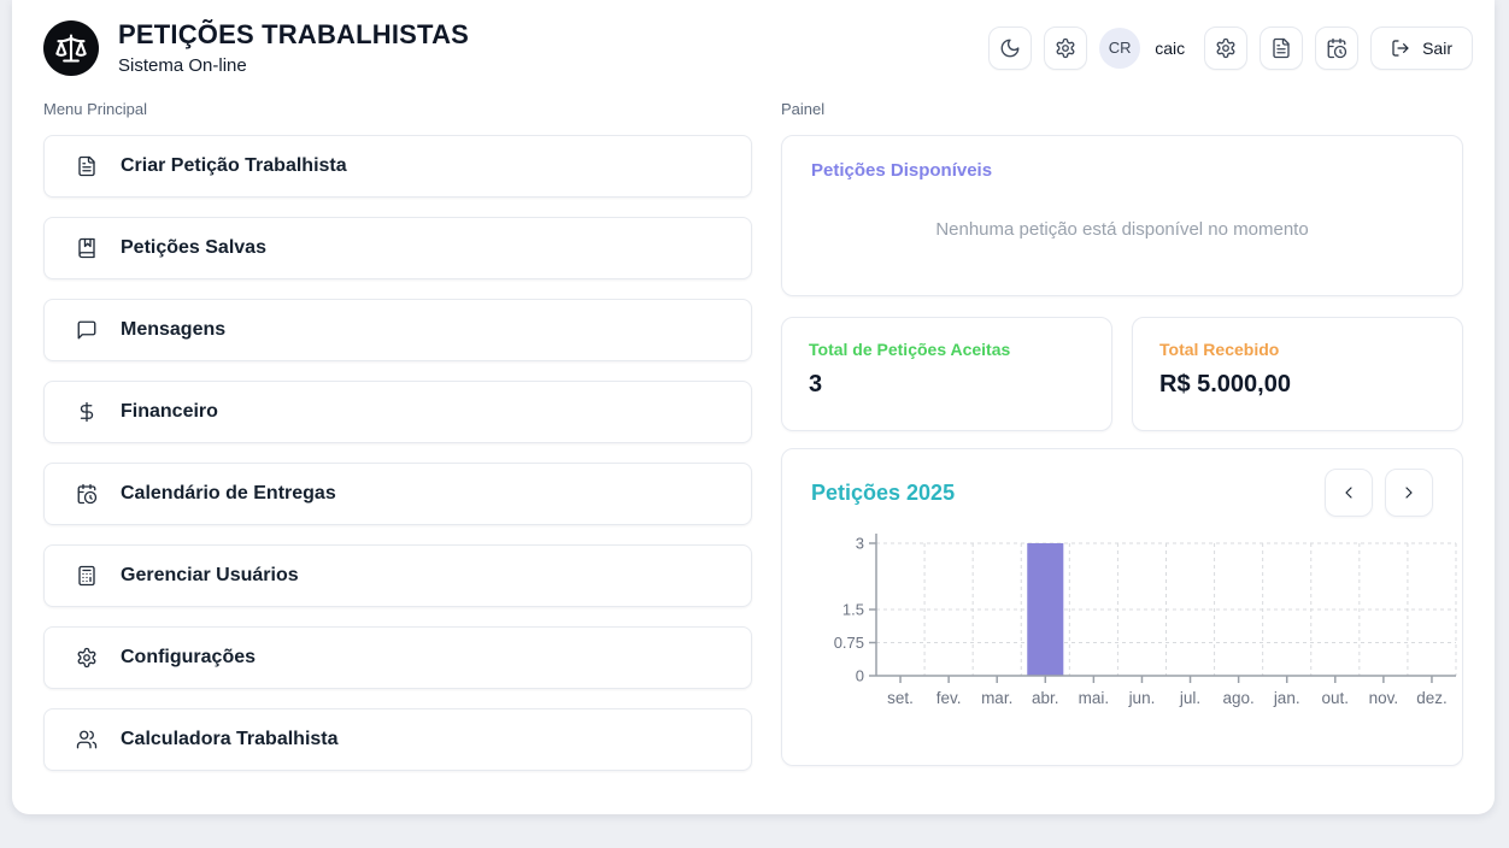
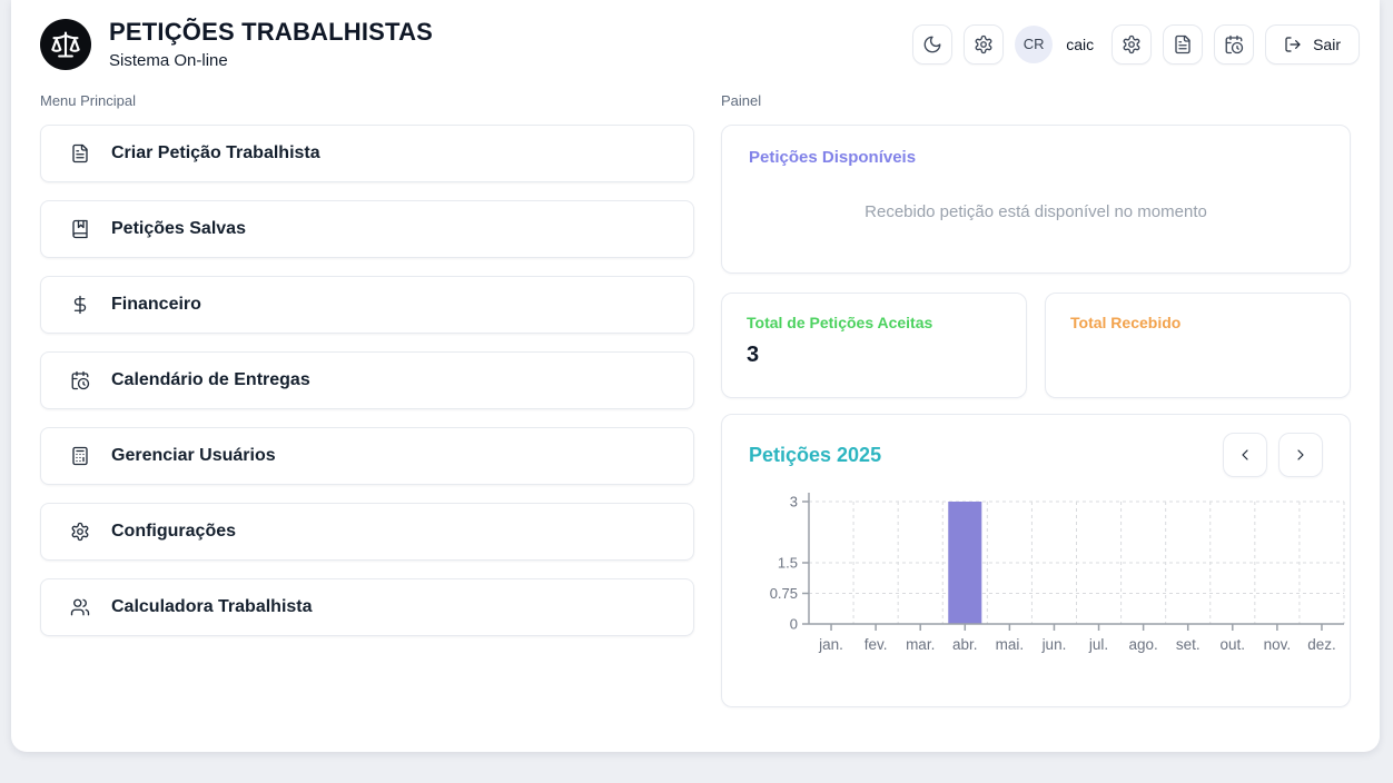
  PETIÇÕES TRABALHISTAS
  Sistema On-line
  CR
  caic
  Sair
  Menu Principal
  Criar Petição Trabalhista
  Petições Salvas
- Mensagens
  Financeiro
  Calendário de Entregas
  Gerenciar Usuários
  Configurações
  Calculadora Trabalhista
  Painel
  Petições Disponíveis
- Nenhuma petição está disponível no momento
+ Recebido petição está disponível no momento
  Total de Petições Aceitas
  3
  Total Recebido
- R$ 5.000,00
  Petições 2025
  0
  0.75
  1.5
  3
- set.
+ jan.
  fev.
  mar.
  abr.
  mai.
  jun.
  jul.
  ago.
- jan.
+ set.
  out.
  nov.
  dez.
